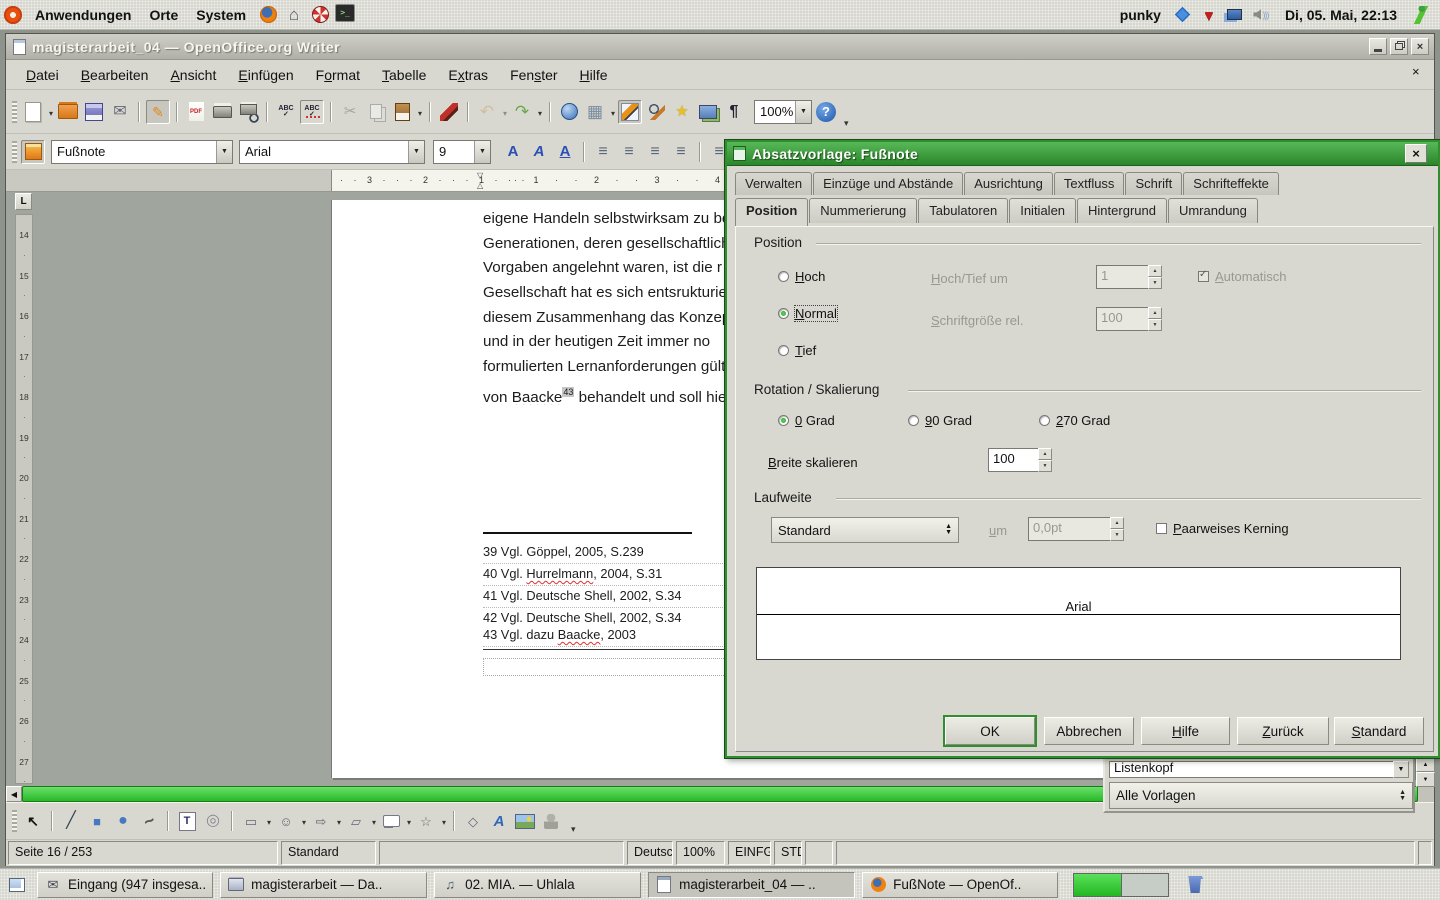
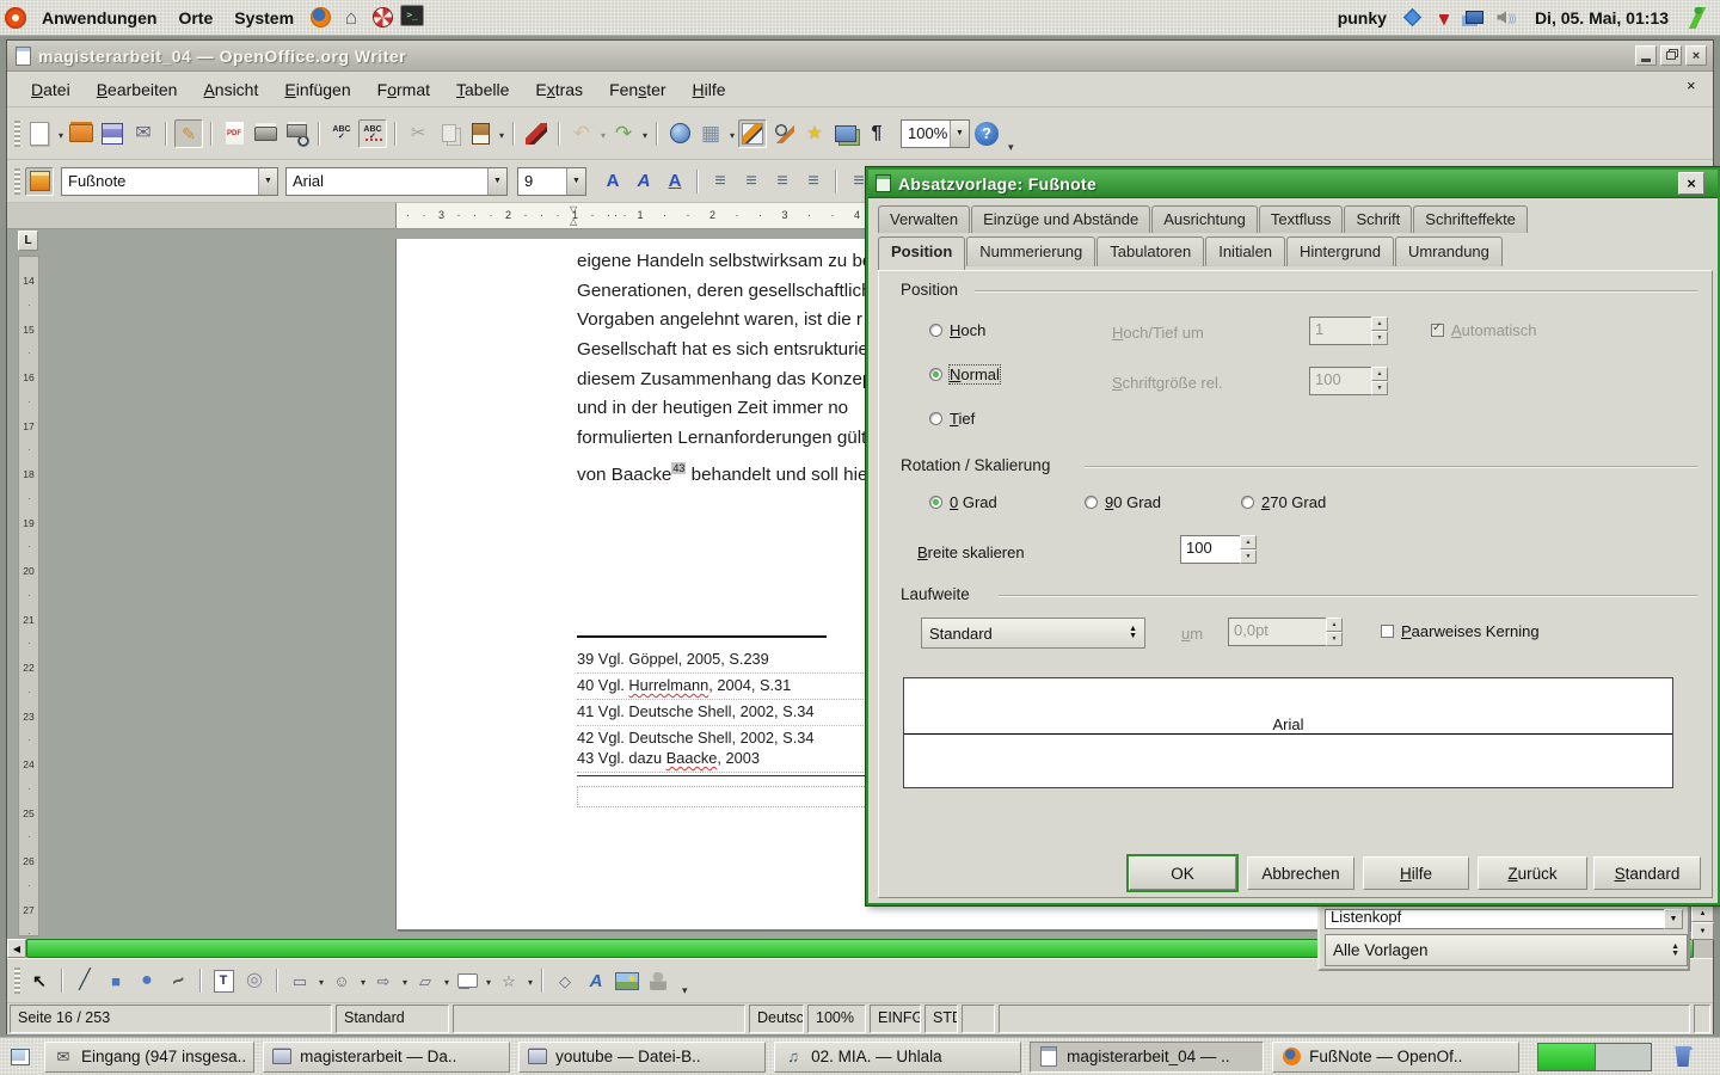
  Anwendungen
  Orte
  System
  punky
- Di, 05. Mai, 22:13
+ Di, 05. Mai, 01:13
  magisterarbeit_04 — OpenOffice.org Writer
  ×
  Datei
  Bearbeiten
  Ansicht
  Einfügen
  Format
  Tabelle
  Extras
  Fenster
  Hilfe
  ×
  100%
  ?
  ▾
  Fußnote
  Arial
  9
  · · 3 · · · 2 · · · 1 · · ·
  ▽
  △
  L
  14
  15
  16
  17
  18
  19
  20
  21
  22
  23
  24
  25
  26
  27
  eigene Handeln selbstwirksam zu b
  Generationen, deren gesellschaftlic
  Vorgaben angelehnt waren, ist die r
  Gesellschaft hat es sich entsrukturie
  diesem Zusammenhang das Konze
  und in der heutigen Zeit immer no
  formulierten Lernanforderungen gült
  von Baacke43 behandelt und soll hie
  39 Vgl. Göppel, 2005, S.239
  40 Vgl. Hurrelmann, 2004, S.31
  41 Vgl. Deutsche Shell, 2002, S.34
  42 Vgl. Deutsche Shell, 2002, S.34
  43 Vgl. dazu Baacke, 2003
  ◀
  ▾
  Seite 16 / 253
  Standard
  100%
  EINFG
  STD
  Listenkopf
  Alle Vorlagen
  Absatzvorlage: Fußnote
  ×
  Verwalten
  Einzüge und Abstände
  Ausrichtung
  Textfluss
  Schrift
  Schrifteffekte
  Position
  Nummerierung
  Tabulatoren
  Initialen
  Hintergrund
  Umrandung
  Position
  Hoch
  Hoch/Tief um
  1
  Automatisch
  Normal
  Schriftgröße rel.
  100
  Tief
  Rotation / Skalierung
  0 Grad
  90 Grad
  270 Grad
  Breite skalieren
  100
  Laufweite
  Standard
  um
  0,0pt
  Paarweises Kerning
  Arial
  OK
  Abbrechen
  H
  ilfe
  Z
  urück
  S
  tandard
  Eingang (947 insgesa..
  magisterarbeit — Da..
+ youtube — Datei-B..
  02. MIA. — Uhlala
  magisterarbeit_04 — ..
  FußNote — OpenOf..
